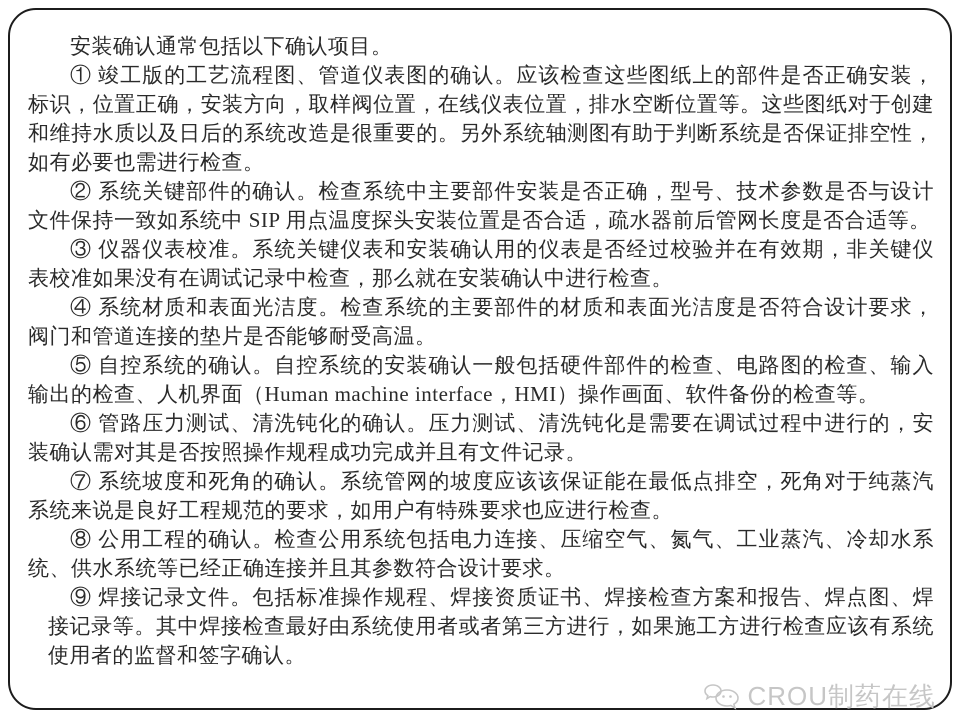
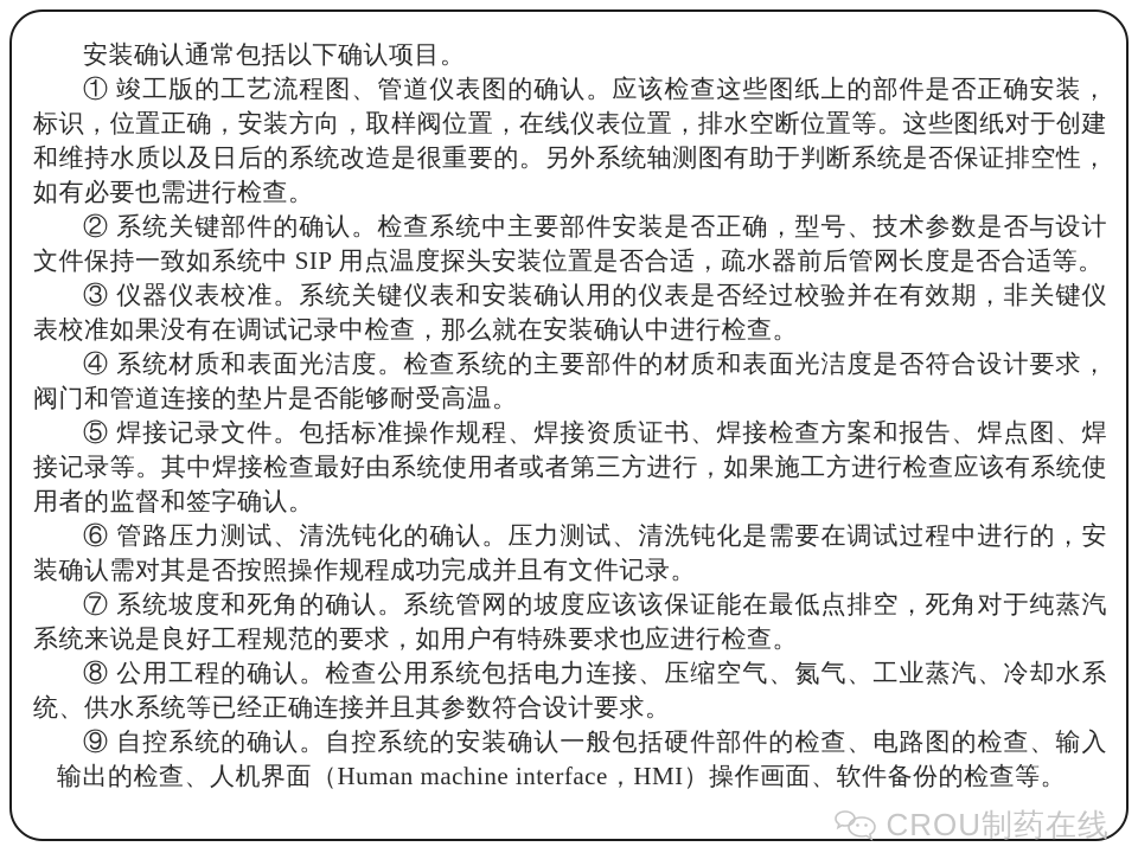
  安装确认通常包括以下确认项目。
  ① 竣工版的工艺流程图、管道仪表图的确认。应该检查这些图纸上的部件是否正确安装，标识，位置正确，安装方向，取样阀位置，在线仪表位置，排水空断位置等。这些图纸对于创建和维持水质以及日后的系统改造是很重要的。另外系统轴测图有助于判断系统是否保证排空性，如有必要也需进行检查。
  ② 系统关键部件的确认。检查系统中主要部件安装是否正确，型号、技术参数是否与设计文件保持一致如系统中 SIP 用点温度探头安装位置是否合适，疏水器前后管网长度是否合适等。
  ③ 仪器仪表校准。系统关键仪表和安装确认用的仪表是否经过校验并在有效期，非关键仪表校准如果没有在调试记录中检查，那么就在安装确认中进行检查。
  ④ 系统材质和表面光洁度。检查系统的主要部件的材质和表面光洁度是否符合设计要求，阀门和管道连接的垫片是否能够耐受高温。
- ⑤ 自控系统的确认。自控系统的安装确认一般包括硬件部件的检查、电路图的检查、输入输出的检查、人机界面（Human machine interface，HMI）操作画面、软件备份的检查等。
+ ⑤ 焊接记录文件。包括标准操作规程、焊接资质证书、焊接检查方案和报告、焊点图、焊接记录等。其中焊接检查最好由系统使用者或者第三方进行，如果施工方进行检查应该有系统使用者的监督和签字确认。
  ⑥ 管路压力测试、清洗钝化的确认。压力测试、清洗钝化是需要在调试过程中进行的，安装确认需对其是否按照操作规程成功完成并且有文件记录。
  ⑦ 系统坡度和死角的确认。系统管网的坡度应该该保证能在最低点排空，死角对于纯蒸汽系统来说是良好工程规范的要求，如用户有特殊要求也应进行检查。
  ⑧ 公用工程的确认。检查公用系统包括电力连接、压缩空气、氮气、工业蒸汽、冷却水系统、供水系统等已经正确连接并且其参数符合设计要求。
- ⑨ 焊接记录文件。包括标准操作规程、焊接资质证书、焊接检查方案和报告、焊点图、焊接记录等。其中焊接检查最好由系统使用者或者第三方进行，如果施工方进行检查应该有系统使用者的监督和签字确认。
+ ⑨ 自控系统的确认。自控系统的安装确认一般包括硬件部件的检查、电路图的检查、输入输出的检查、人机界面（Human machine interface，HMI）操作画面、软件备份的检查等。
  CROU制药在线
